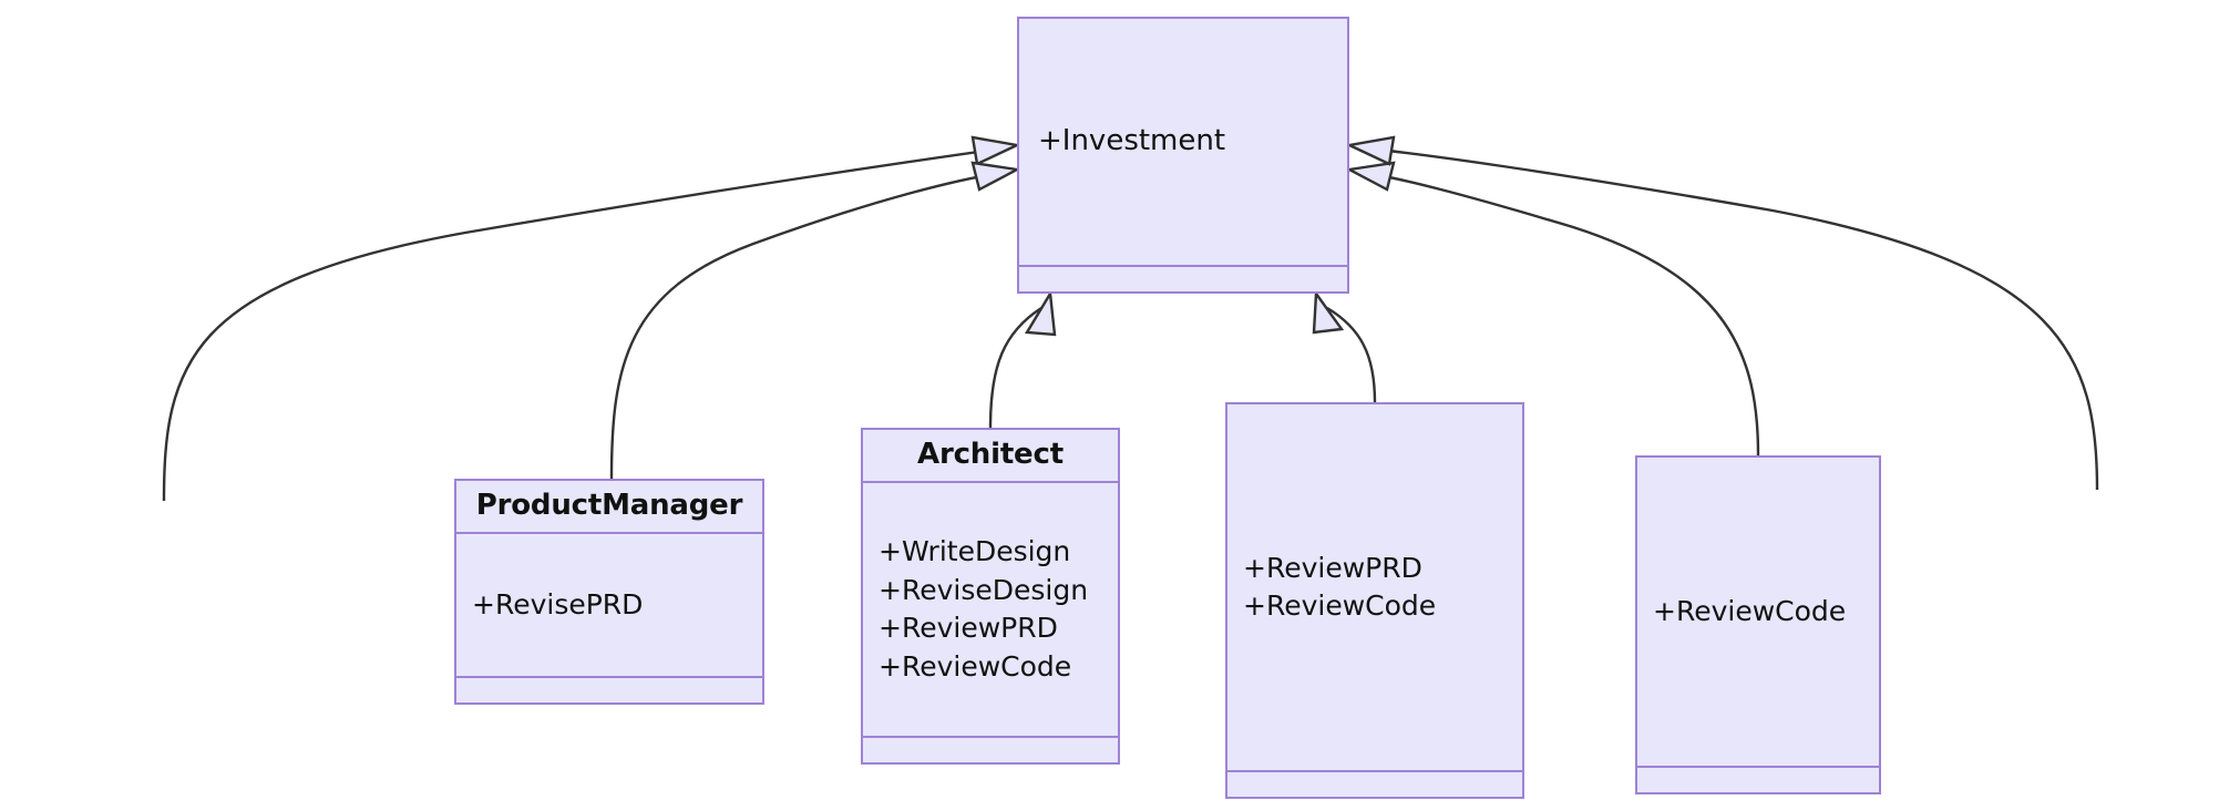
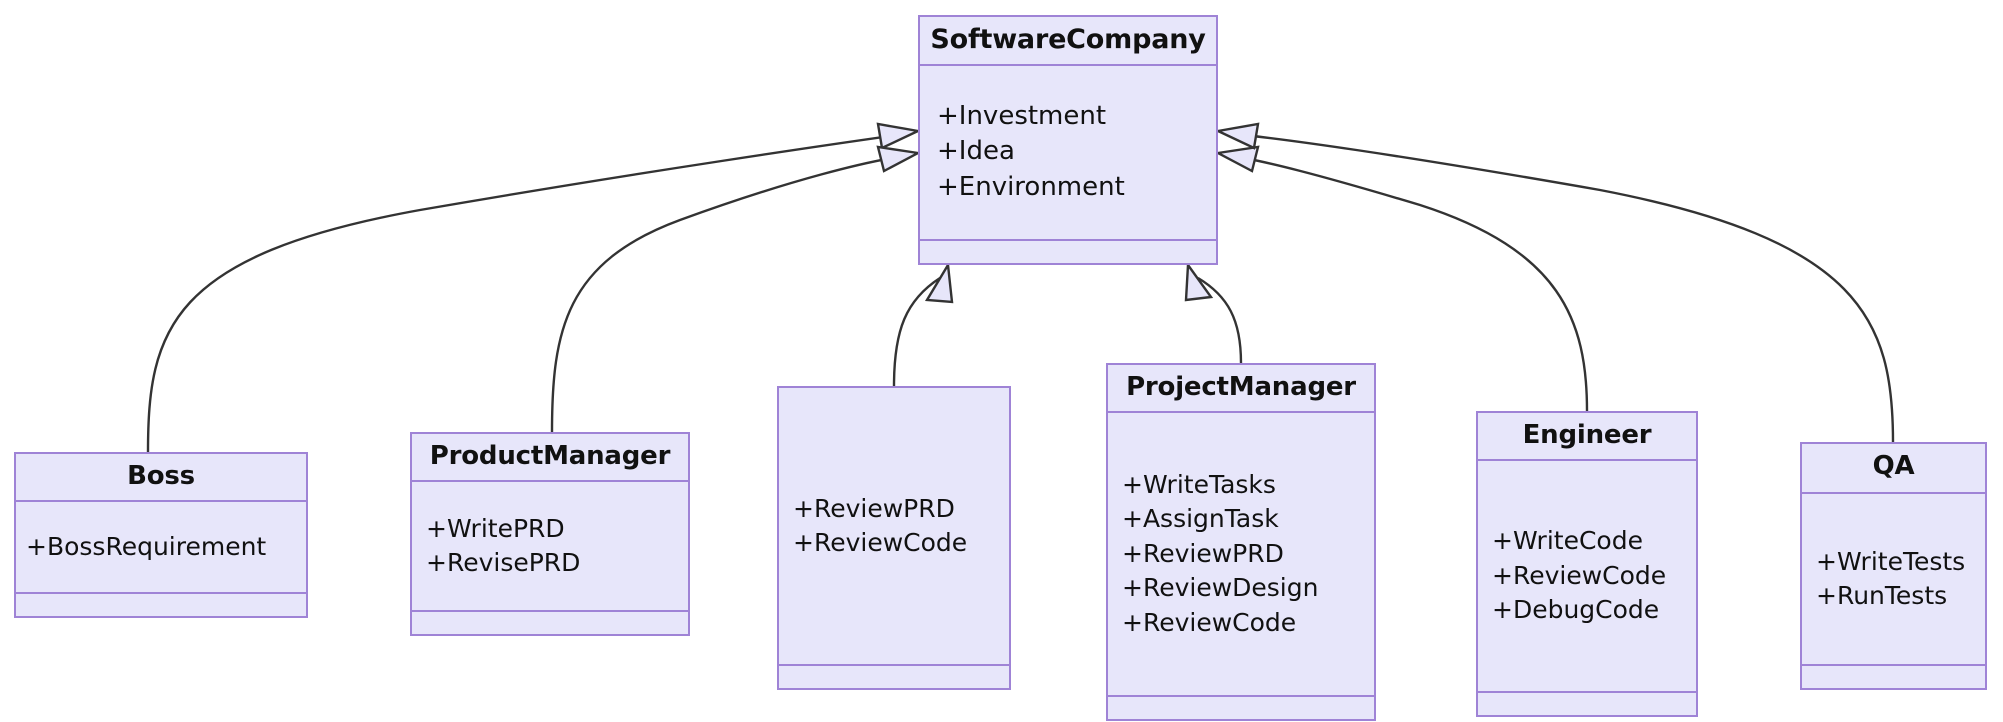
+ SoftwareCompany
  +Investment
+ +Idea
+ +Environment
+ Boss
+ +BossRequirement
  ProductManager
+ +WritePRD
  +RevisePRD
- Architect
- +WriteDesign
- +ReviseDesign
  +ReviewPRD
  +ReviewCode
+ ProjectManager
+ +WriteTasks
+ +AssignTask
  +ReviewPRD
+ +ReviewDesign
  +ReviewCode
+ Engineer
+ +WriteCode
  +ReviewCode
+ +DebugCode
+ QA
+ +WriteTests
+ +RunTests
